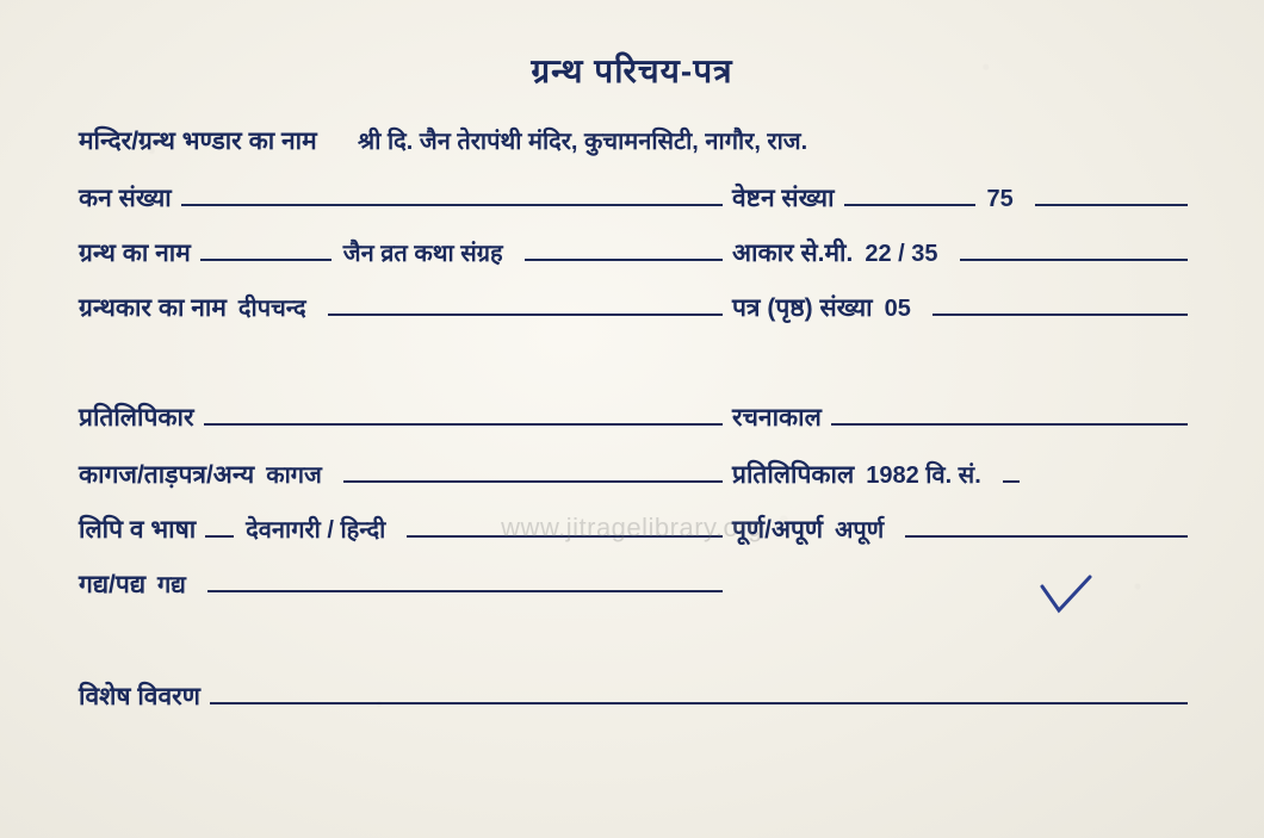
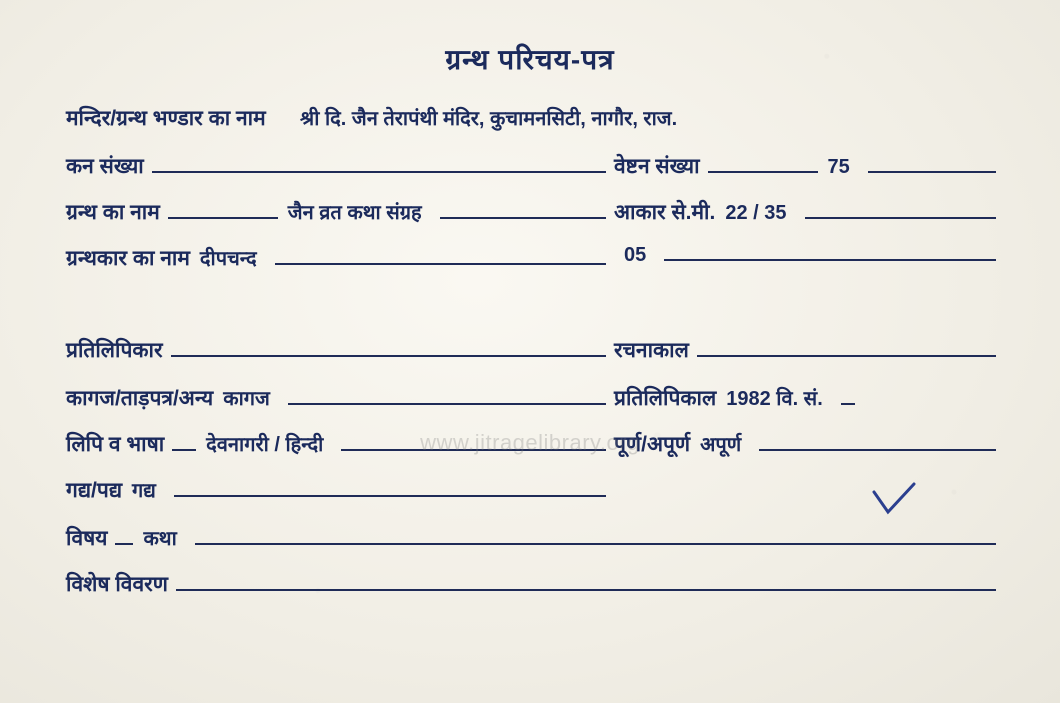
  ग्रन्थ परिचय-पत्र
  मन्दिर/ग्रन्थ भण्डार का नाम श्री दि. जैन तेरापंथी मंदिर, कुचामनसिटी, नागौर, राज.
  कन संख्या
  वेष्टन संख्या
  75
  ग्रन्थ का नाम
  जैन व्रत कथा संग्रह
  आकार से.मी.
  22 / 35
  ग्रन्थकार का नाम
  दीपचन्द
- पत्र (पृष्ठ) संख्या
  05
  प्रतिलिपिकार
  रचनाकाल
  कागज/ताड़पत्र/अन्य
  कागज
  प्रतिलिपिकाल
  1982 वि. सं.
  लिपि व भाषा
  देवनागरी / हिन्दी
  पूर्ण/अपूर्ण
  अपूर्ण
  गद्य/पद्य
  गद्य
+ विषय
+ कथा
  विशेष विवरण
  www.jitragelibrary.org
